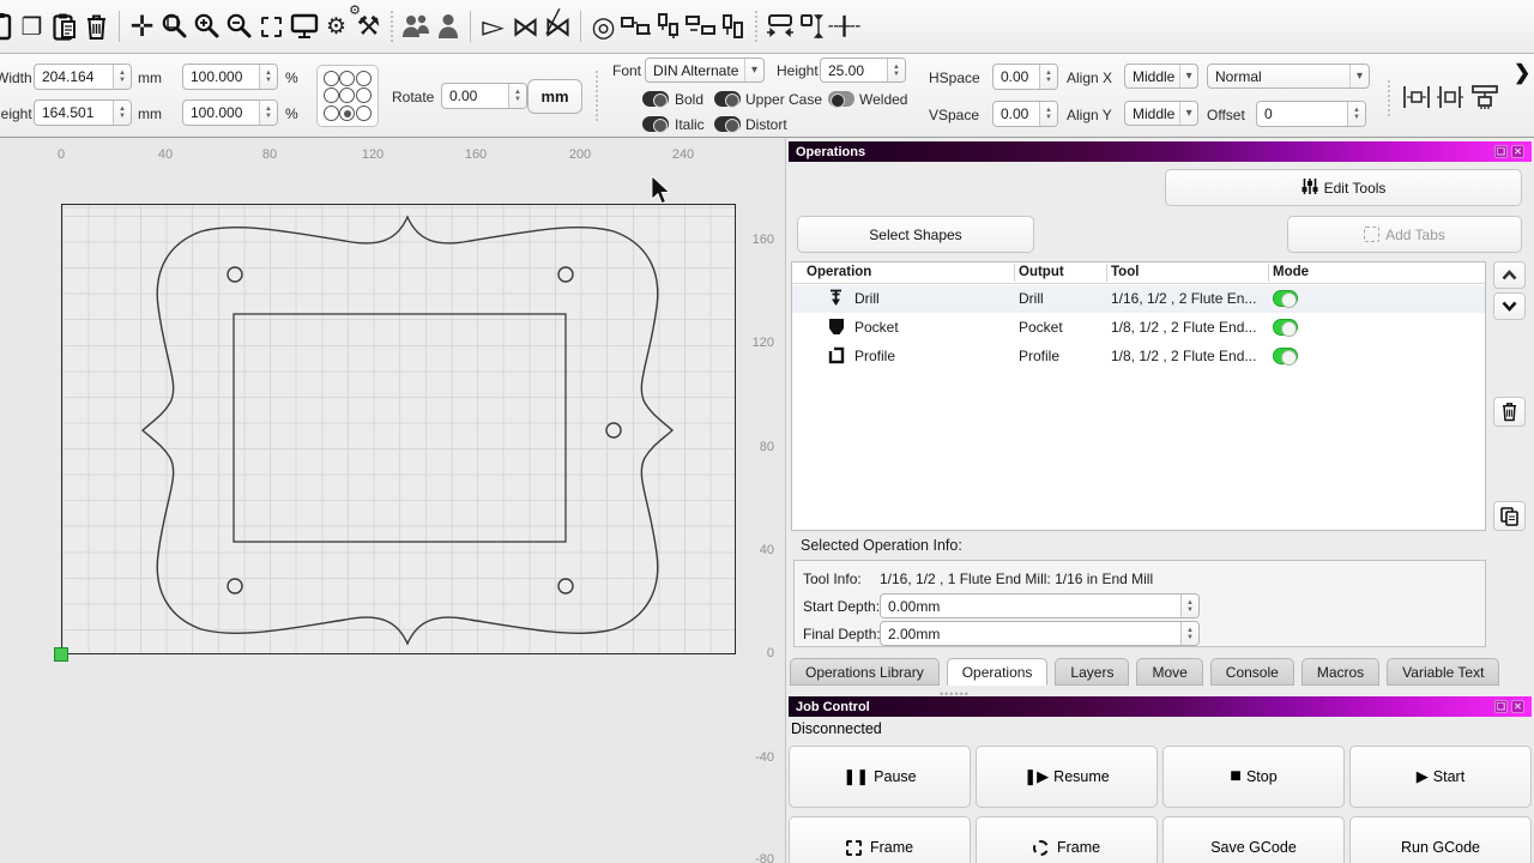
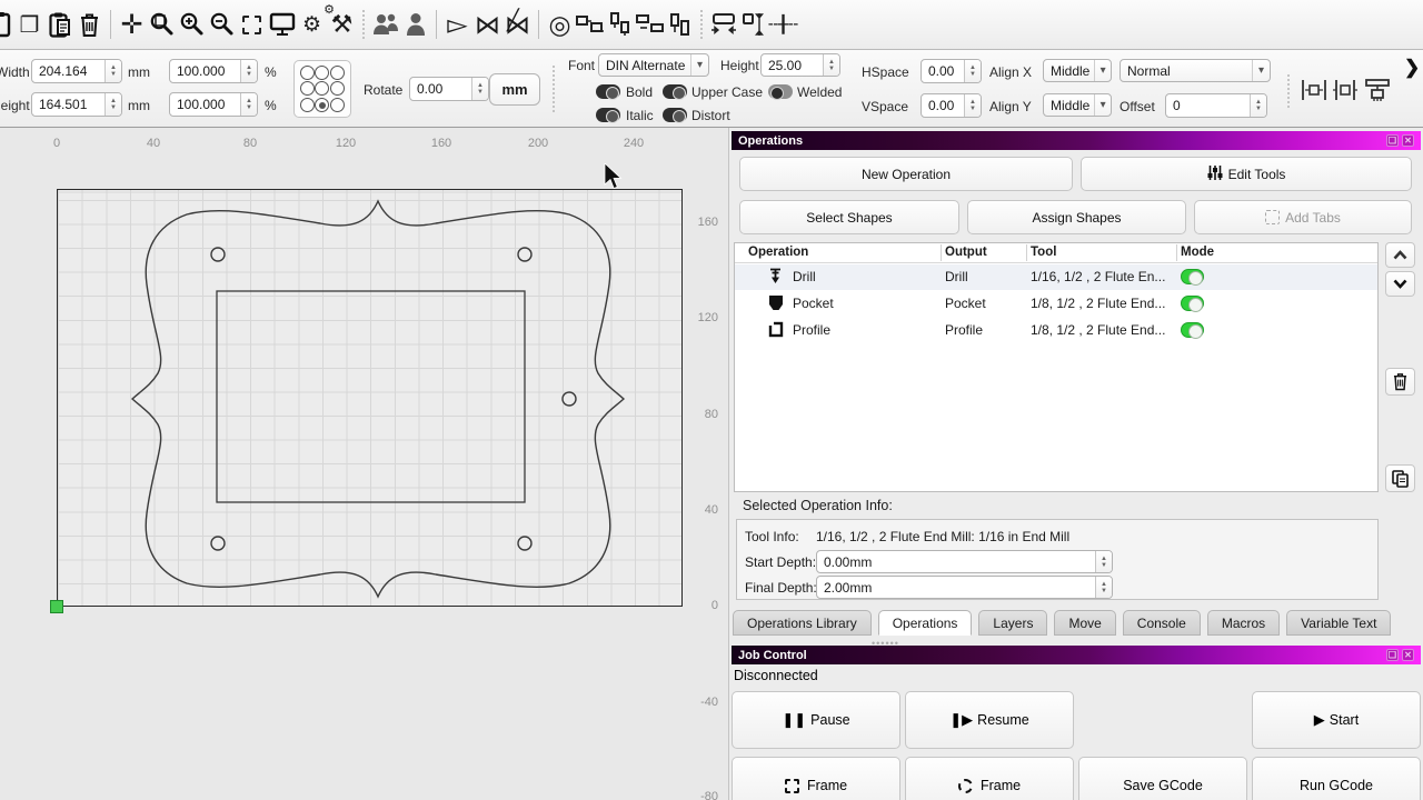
  ❐
  ✛
  ⚙
  ⚙
  ⚒
  ▻
  ⋈
  ⋈
  ╱
  ◎
  ╌╂╌
  Width
  204.164
  mm
  100.000
  %
  eight
  164.501
  mm
  100.000
  %
  Rotate
  0.00
  mm
  Font
  DIN Alternate
  ▾
  Height
  25.00
  Bold
  Upper Case
  Welded
  Italic
  Distort
  HSpace
  0.00
  Align X
  Middle
  ▾
  Normal
  ▾
  VSpace
  0.00
  Align Y
  Middle
  ▾
  Offset
  0
  ❯
  0
  40
  80
  120
  160
  200
  240
  160
  120
  80
  40
  0
  -40
  -80
  Operations
  ❏
  ✕
+ New Operation
  Edit Tools
  Select Shapes
+ Assign Shapes
  Add Tabs
  Operation
  Output
  Tool
  Mode
  Drill
  Drill
  1/16, 1/2 , 2 Flute En...
  Pocket
  Pocket
  1/8, 1/2 , 2 Flute End...
  Profile
  Profile
  1/8, 1/2 , 2 Flute End...
  Selected Operation Info:
  Tool Info:
- 1/16, 1/2 , 1 Flute End Mill: 1/16 in End Mill
+ 1/16, 1/2 , 2 Flute End Mill: 1/16 in End Mill
  Start Depth:
  0.00mm
  Final Depth
  2.00mm
  Operations Library
  Operations
  Layers
  Move
  Console
  Macros
  Variable Text
  ••••••
  Job Control
  ❏
  ✕
  Disconnected
  ❚❚
  Pause
  ❚▶
  Resume
- ■
- Stop
  ▶
  Start
  Frame
  Frame
  Save GCode
  Run GCode
